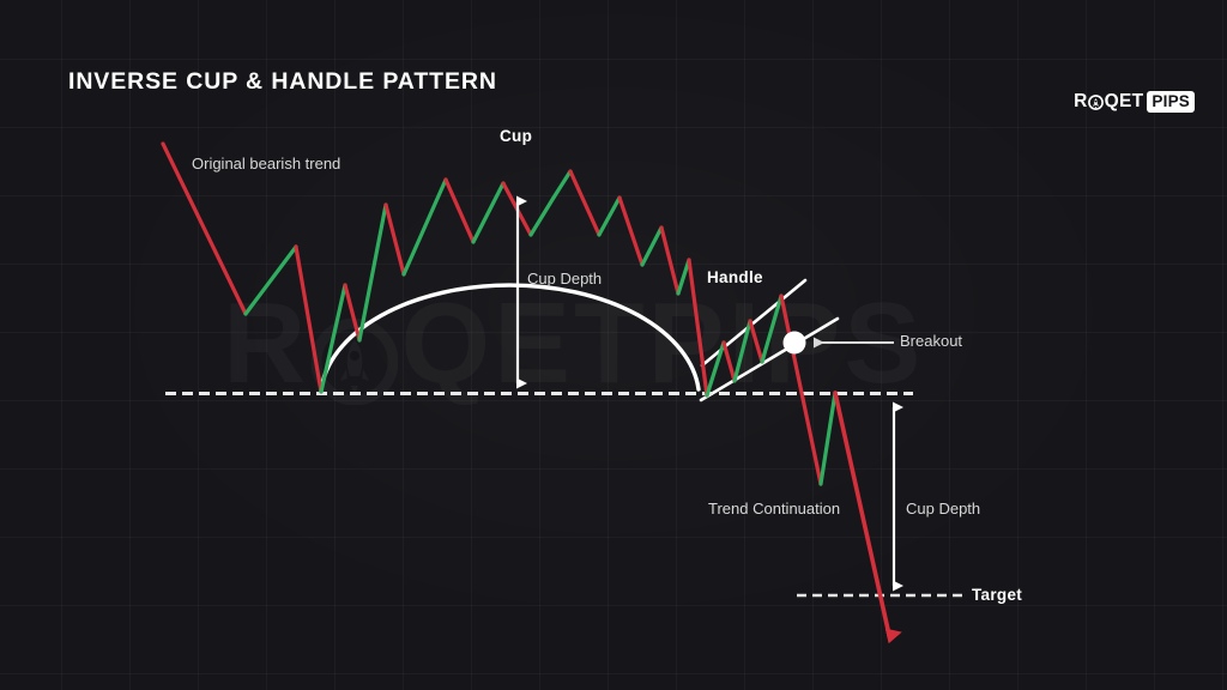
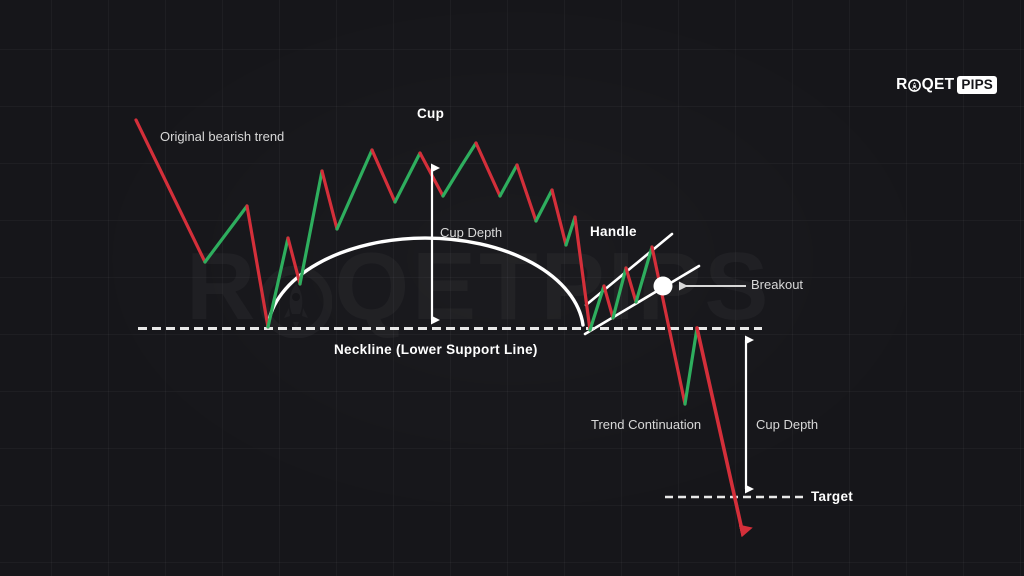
  R
  QET
- INVERSE CUP & HANDLE PATTERN
  R
  QET
  PIPS
  Original bearish trend
  Cup
  Cup Depth
  Handle
  Breakout
+ Neckline (Lower Support Line)
  Trend Continuation
  Cup Depth
  Target
